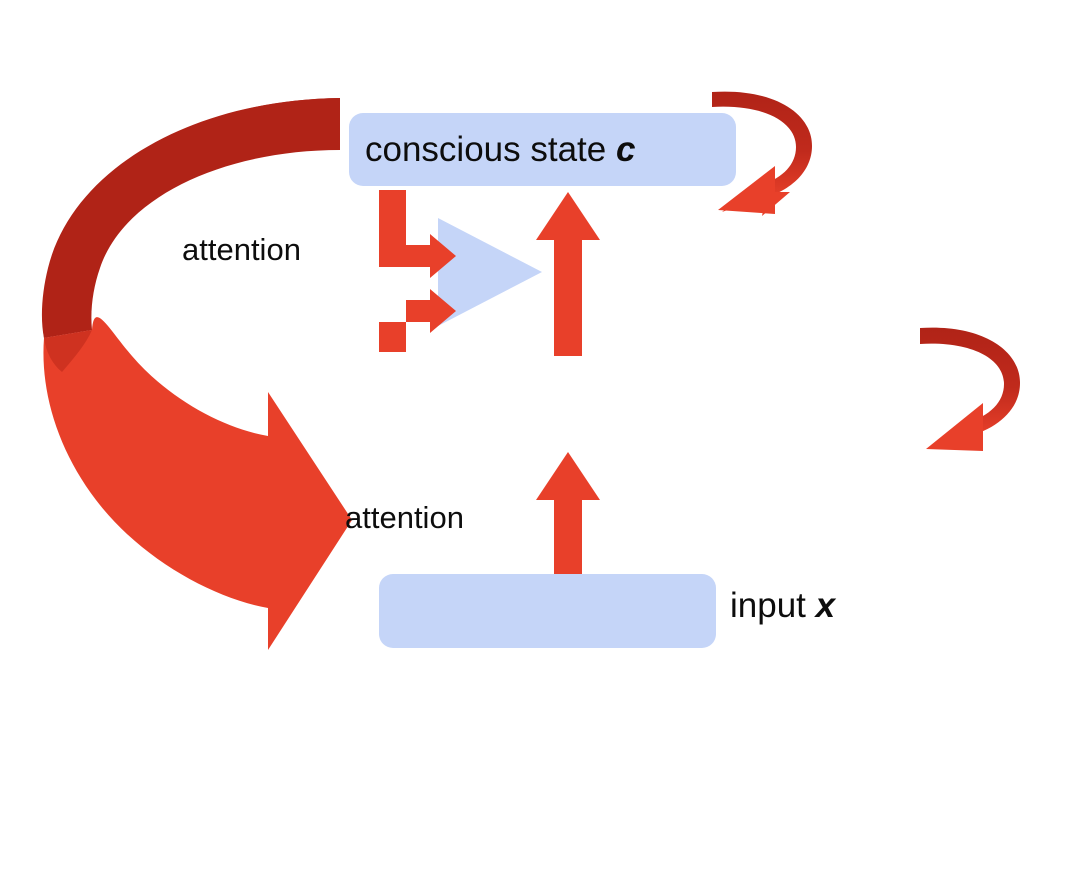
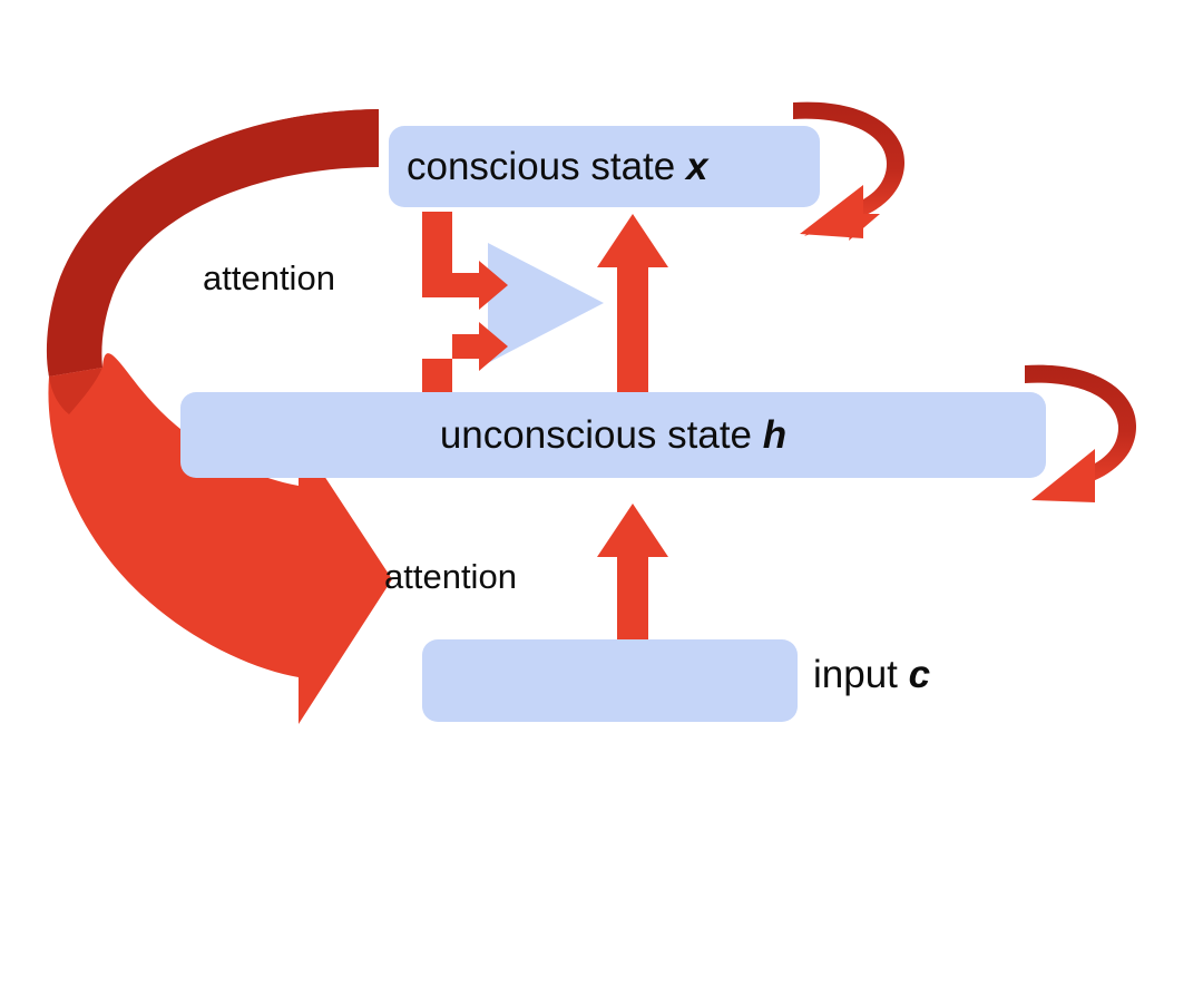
- conscious state c
+ conscious state x
+ unconscious state h
- input x
+ input c
  attention
  attention
